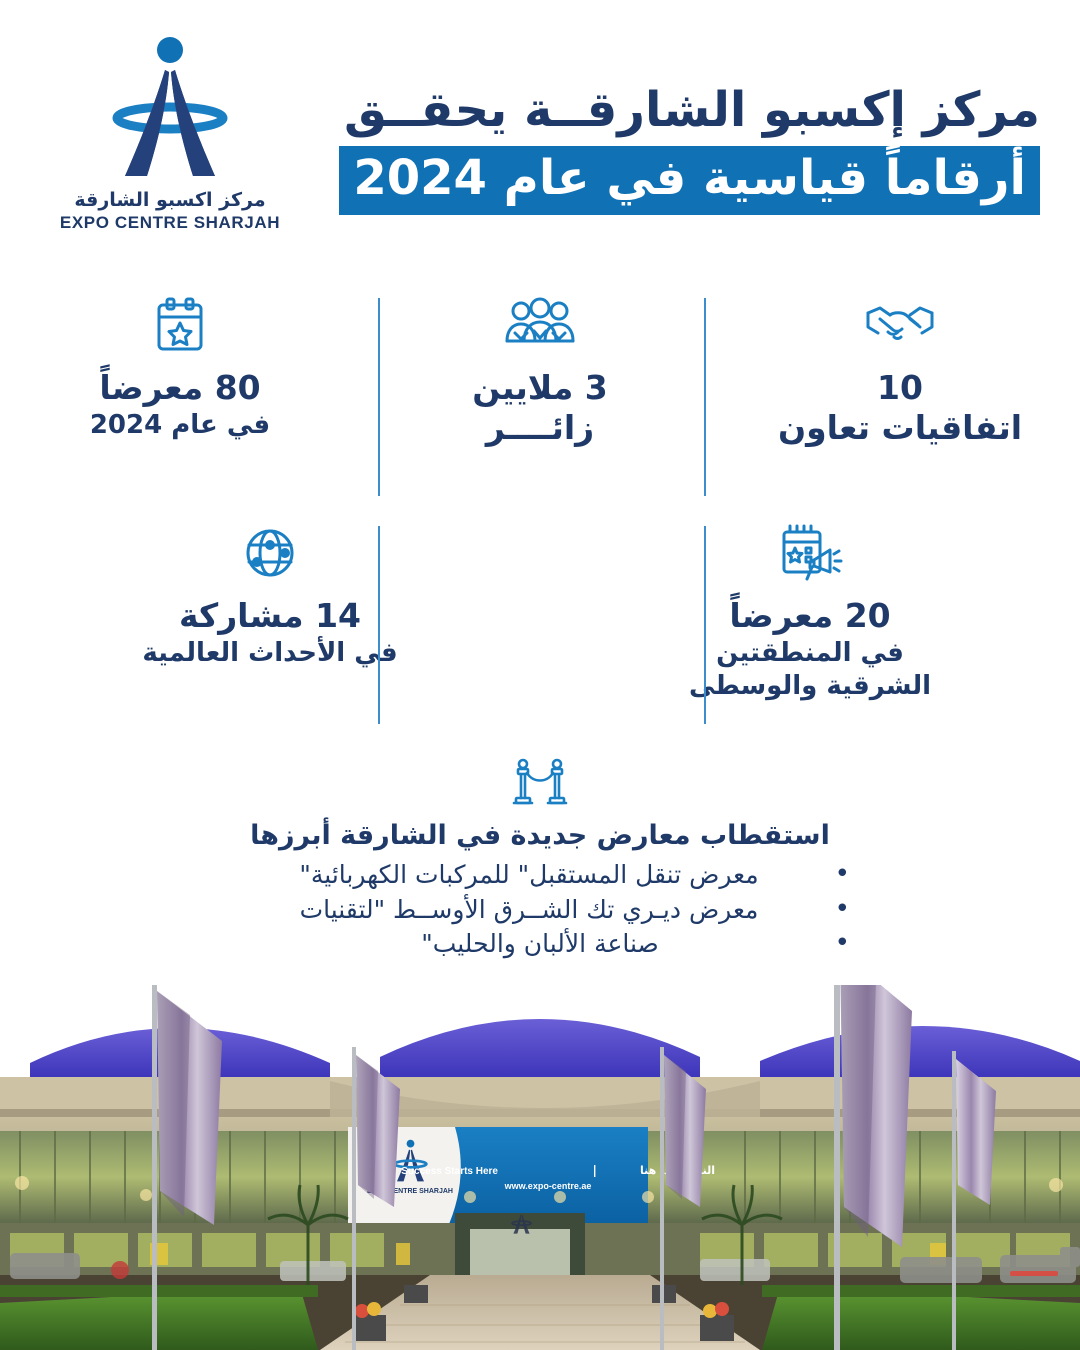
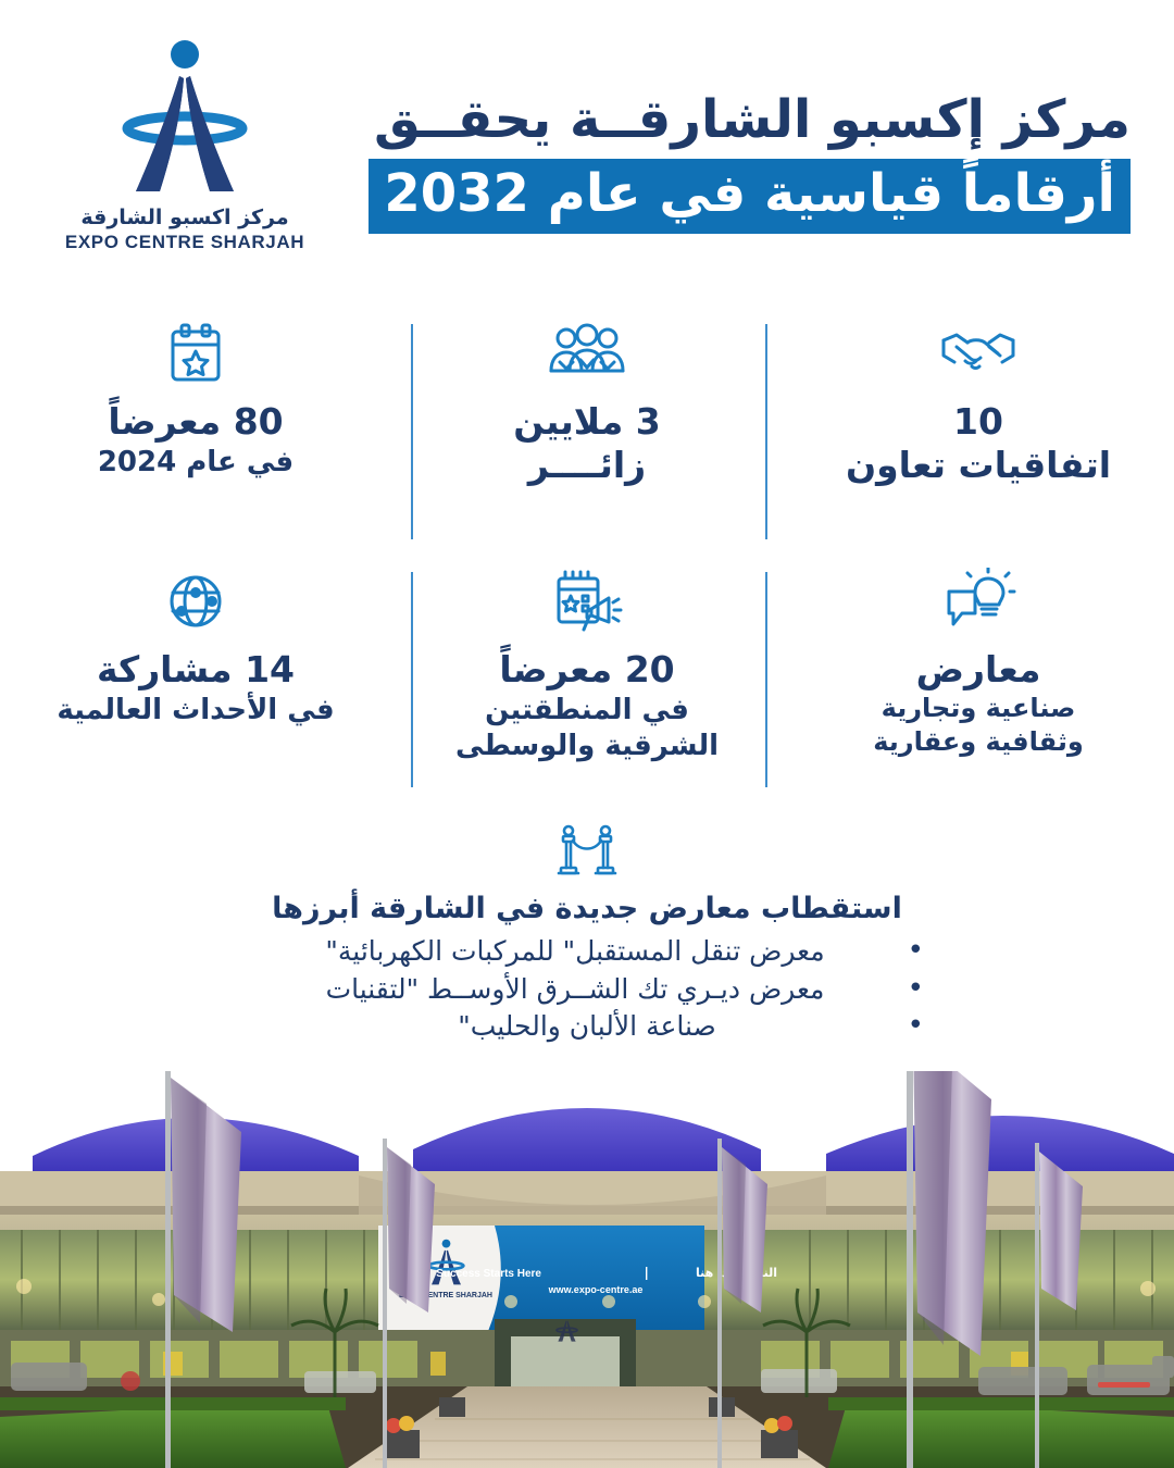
  مركز اكسبو الشارقة
  EXPO CENTRE SHARJAH
  مركز إكسبو الشارقــة يحقــق
- أرقاماً قياسية في عام 2024
+ أرقاماً قياسية في عام 2032
  10
  اتفاقيات تعاون
  3 ملايين
  زائــــر
  80 معرضاً
  في عام 2024
+ معارض
+ صناعية وتجارية
+ وثقافية وعقارية
  20 معرضاً
  في المنطقتين
  الشرقية والوسطى
  14 مشاركة
  في الأحداث العالمية
  استقطاب معارض جديدة في الشارقة أبرزها
  معرض تنقل المستقبل" للمركبات الكهربائية"
  معرض ديـري تك الشــرق الأوســط "لتقنيات
  صناعة الألبان والحليب"
  Success Starts Here
  www.expo-centre.ae
